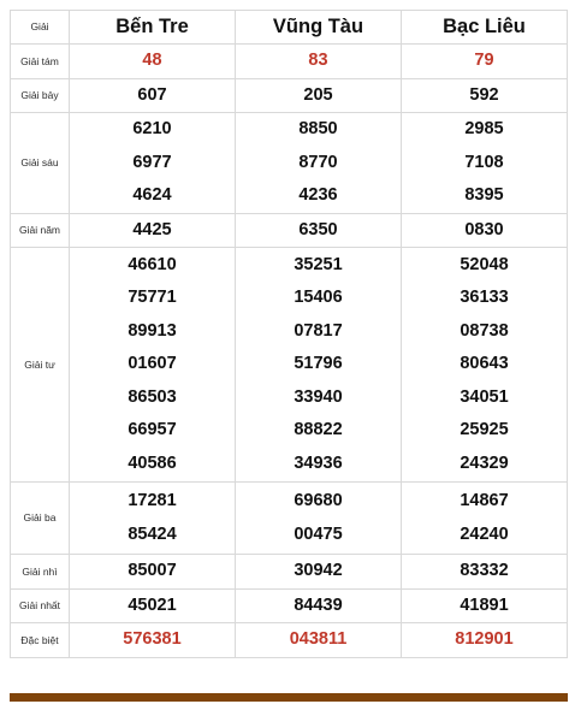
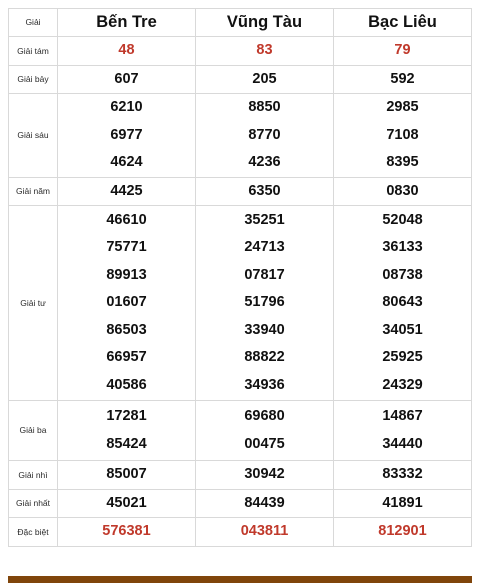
  Giải	Bến Tre	Vũng Tàu	Bạc Liêu
  Giải tám	48	83	79
  Giải bảy	607	205	592
  Giải sáu	621069774624	885087704236	298571088395
  Giải năm	4425	6350	0830
- Giải tư	46610757718991301607865036695740586	35251154060781751796339408882234936	52048361330873880643340512592524329
+ Giải tư	46610757718991301607865036695740586	35251247130781751796339408882234936	52048361330873880643340512592524329
- Giải ba	1728185424	6968000475	1486724240
+ Giải ba	1728185424	6968000475	1486734440
  Giải nhì	85007	30942	83332
  Giải nhất	45021	84439	41891
  Đặc biệt	576381	043811	812901
